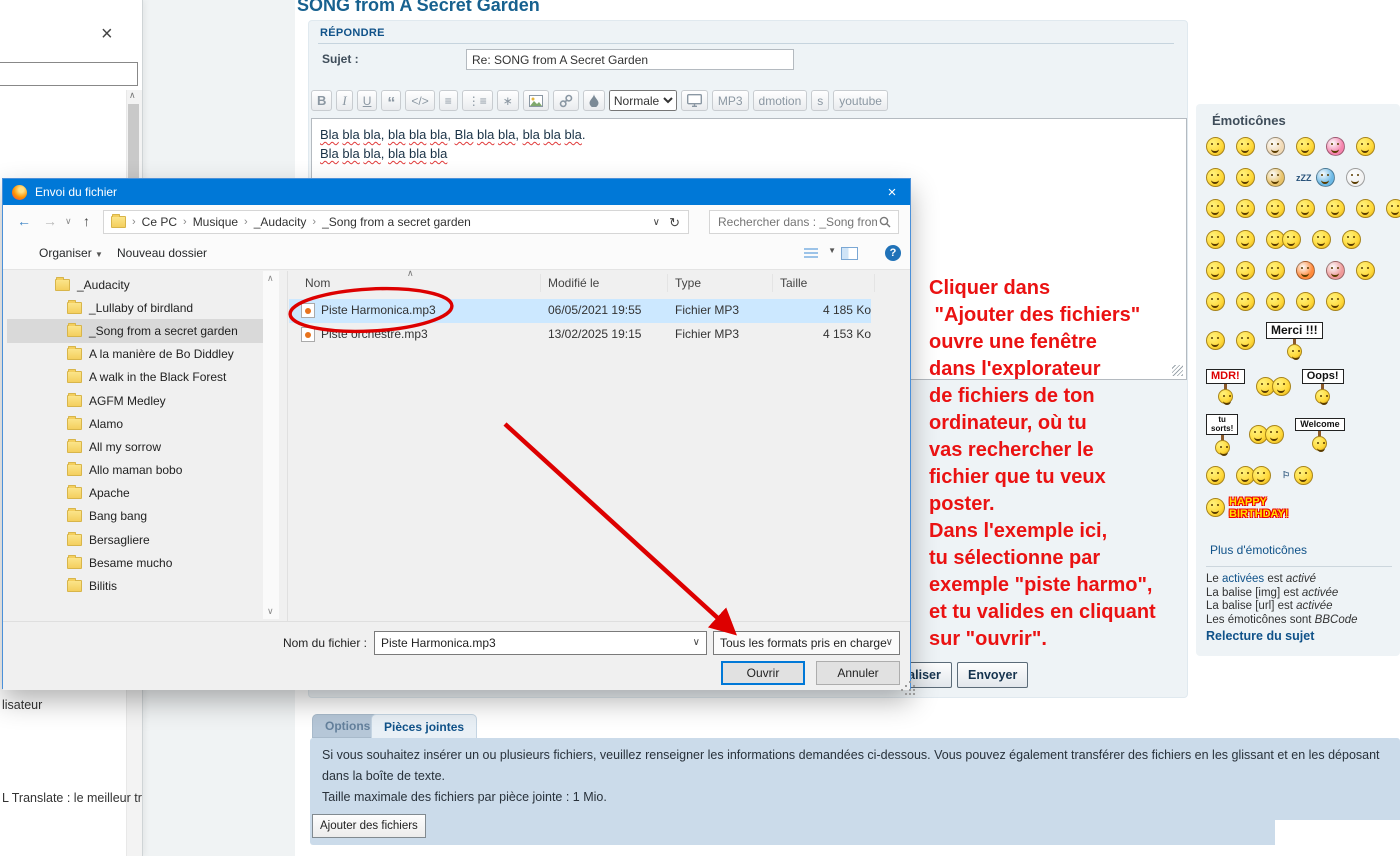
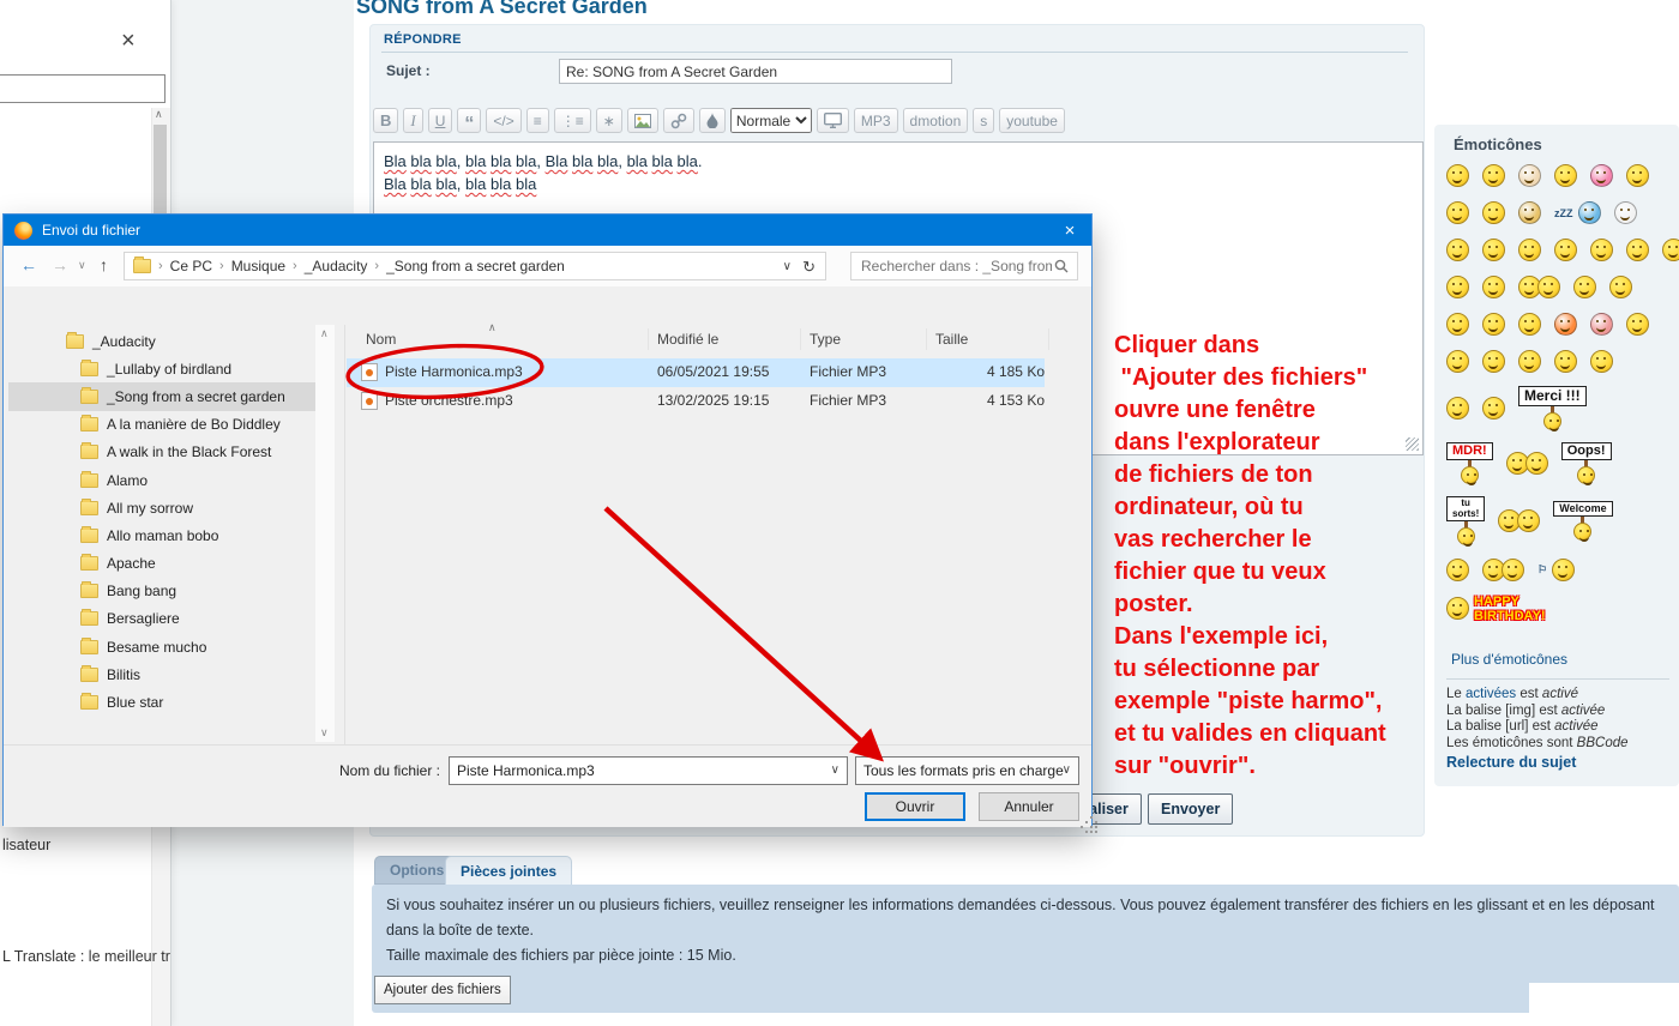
  SONG from A Secret Garden
  RÉPONDRE
  Sujet :
  Re: SONG from A Secret Garden
  B
  I
  U
  “
  </>
  ≡
  ⋮≡
  ∗
  Normale
  MP3
  dmotion
  s
  youtube
  Bla bla bla, bla bla bla, Bla bla bla, bla bla bla.
  Bla bla bla, bla bla bla
  Envoyer
  Options
  Pièces jointes
  Si vous souhaitez insérer un ou plusieurs fichiers, veuillez renseigner les informations demandées ci-dessous. Vous pouvez également transférer des fichiers en les glissant et en les déposant dans la boîte de texte.
- Taille maximale des fichiers par pièce jointe : 1 Mio.
+ Taille maximale des fichiers par pièce jointe : 15 Mio.
  Ajouter des fichiers
  Émoticônes
  zZZ
  Merci !!!
  MDR!
  Oops!
  tu
  sorts!
  Welcome
  ⚐
  HAPPY
  BIRTHDAY!
  Plus d'émoticônes
  Le activées est activé
  La balise [img] est activée
  La balise [url] est activée
  Les émoticônes sont BBCode
  Relecture du sujet
  ×
  ∧
  lisateur
  L Translate : le meilleur tr
  Envoi du fichier
  ×
  ←
  →
  ∨
  ↑
  ›
  Ce PC
  ›
  Musique
  ›
  _Audacity
  ›
  _Song from a secret garden
  ∨
  ↻
  Rechercher dans : _Song from
- Organiser ▼
- Nouveau dossier
- ▼
- ?
  _Audacity
  _Lullaby of birdland
  _Song from a secret garden
  A la manière de Bo Diddley
  A walk in the Black Forest
- AGFM Medley
  Alamo
  All my sorrow
  Allo maman bobo
  Apache
  Bang bang
  Bersagliere
  Besame mucho
  Bilitis
+ Blue star
  ∧
  ∨
  ∧
  Nom
  Modifié le
  Type
  Taille
  Piste Harmonica.mp3
  06/05/2021 19:55
  Fichier MP3
  4 185 Ko
  Piste orchestre.mp3
  13/02/2025 19:15
  Fichier MP3
  4 153 Ko
  Nom du fichier :
  Piste Harmonica.mp3
  ∨
  Tous les formats pris en charge
  ∨
  Ouvrir
  Annuler
  Cliquer dans
  "Ajouter des fichiers"
  ouvre une fenêtre
  dans l'explorateur
  de fichiers de ton
  ordinateur, où tu
  vas rechercher le
  fichier que tu veux
  poster.
  Dans l'exemple ici,
  tu sélectionne par
  exemple "piste harmo",
  et tu valides en cliquant
  sur "ouvrir".
